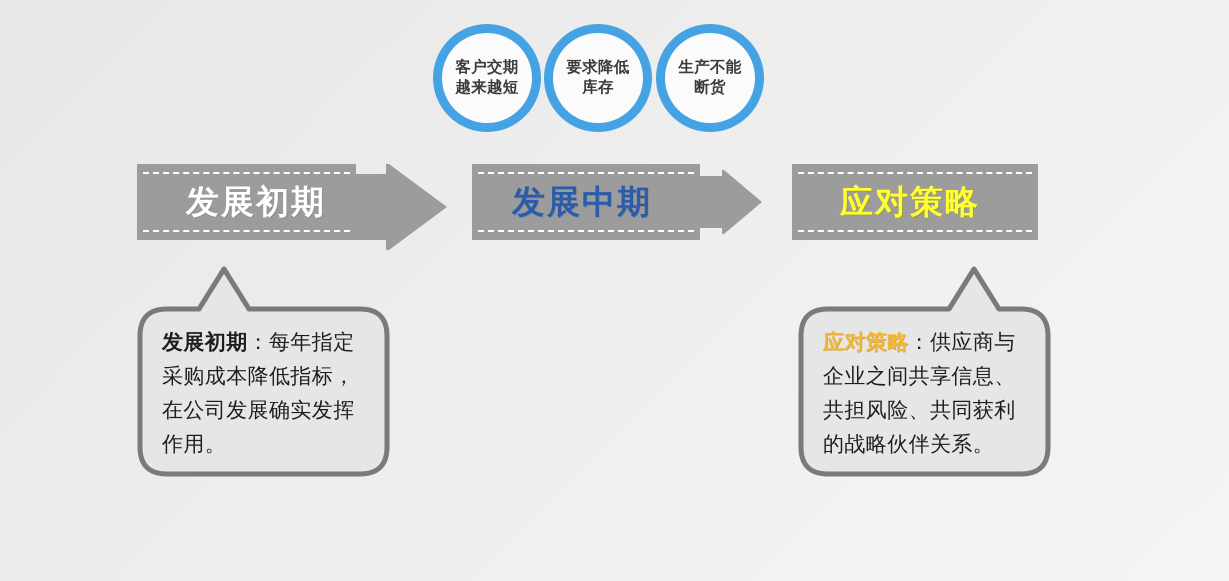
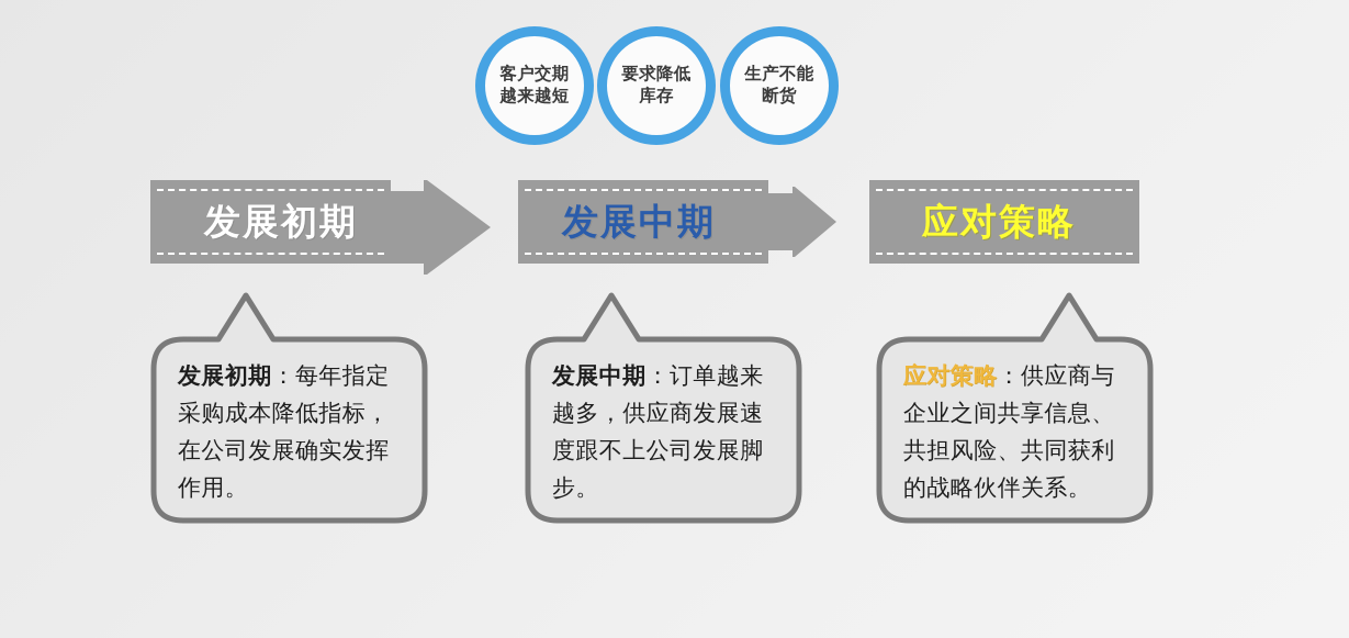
  客户交期越来越短
  要求降低库存
  生产不能断货
  发展初期
  发展中期
  应对策略
  发展初期：每年指定采购成本降低指标，在公司发展确实发挥作用。
+ 发展中期：订单越来越多，供应商发展速度跟不上公司发展脚步。
  应对策略：供应商与企业之间共享信息、共担风险、共同获利的战略伙伴关系。
